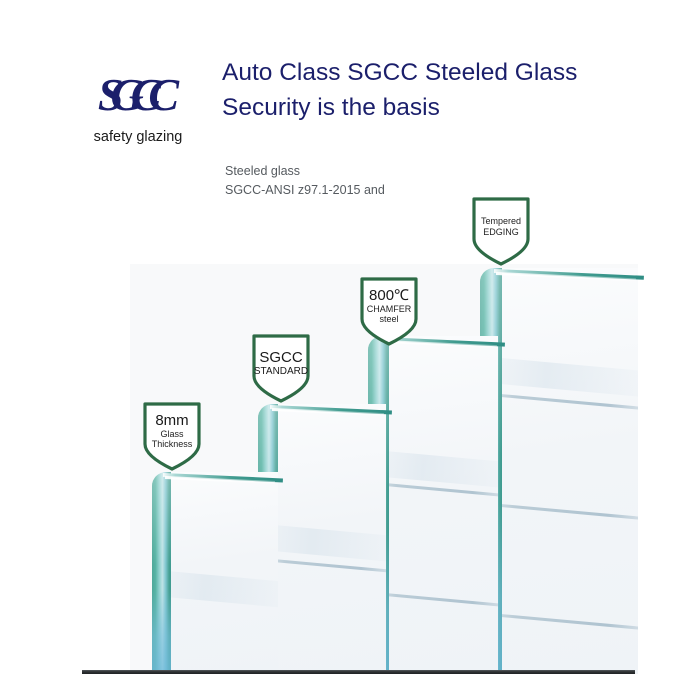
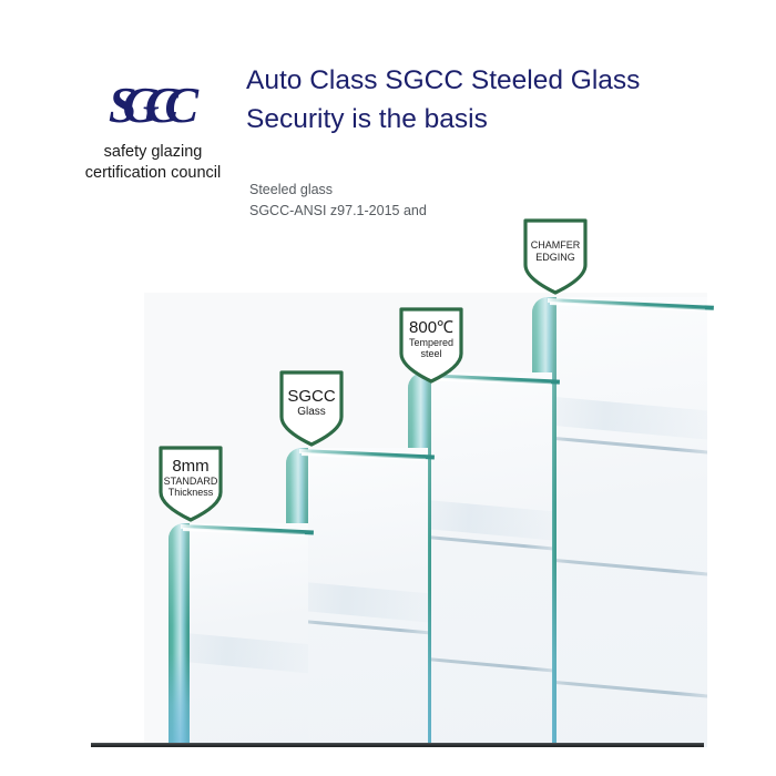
  SGCC
  safety glazing
+ certification council
  Auto Class SGCC Steeled Glass
  Security is the basis
  Steeled glass
  SGCC-ANSI z97.1-2015 and
  8mm
- Glass
+ STANDARD
  Thickness
  SGCC
- STANDARD
+ Glass
  800℃
- CHAMFER
+ Tempered
  steel
- Tempered
+ CHAMFER
  EDGING
